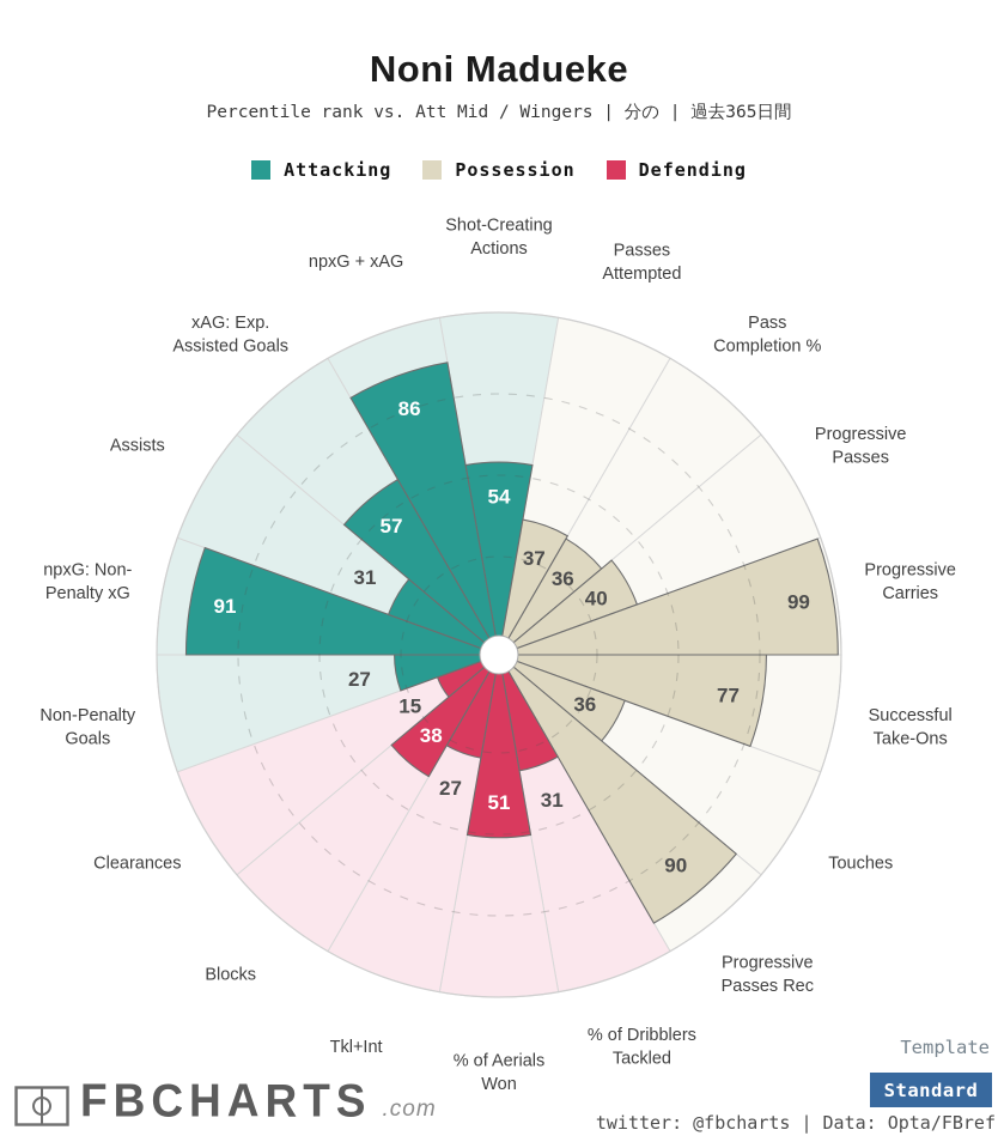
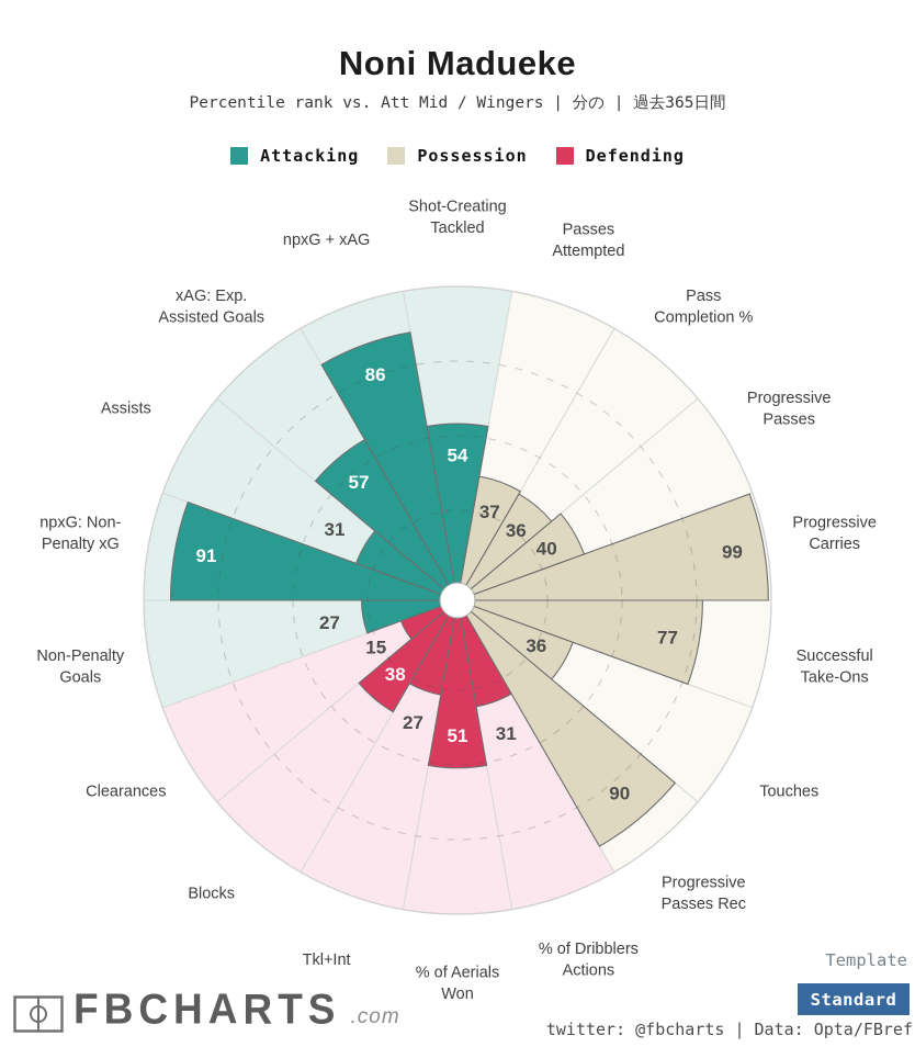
  54
  37
  36
  40
  99
  77
  36
  90
  31
  51
  27
  38
  15
  27
  91
  31
  57
  86
- Shot-Creating Actions
+ Shot-Creating Tackled
  Passes Attempted
  Pass Completion %
  Progressive Passes
  Progressive Carries
  Successful Take-Ons
  Touches
  Progressive Passes Rec
- % of Dribblers Tackled
+ % of Dribblers Actions
  % of Aerials Won
  Tkl+Int
  Blocks
  Clearances
  Non-Penalty Goals
  npxG: Non- Penalty xG
  Assists
  xAG: Exp. Assisted Goals
  npxG + xAG
  Noni Madueke
  Percentile rank vs. Att Mid / Wingers | 分の | 過去365日間
  Attacking
  Possession
  Defending
  FBCHARTS
  .com
  Template
  Standard
  twitter: @fbcharts | Data: Opta/FBref
